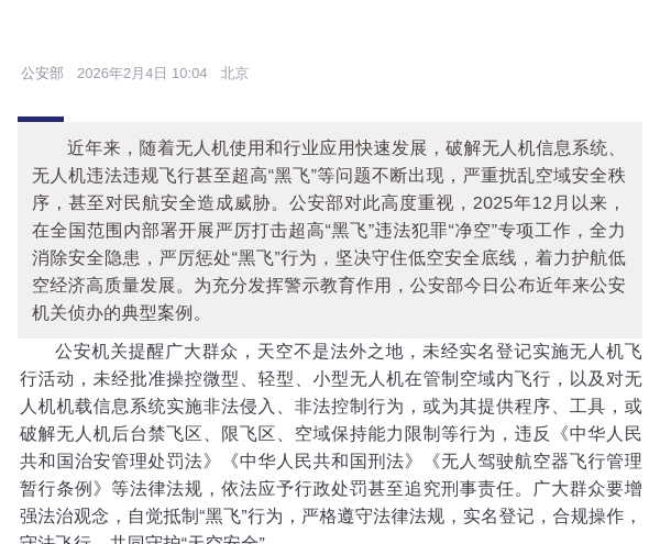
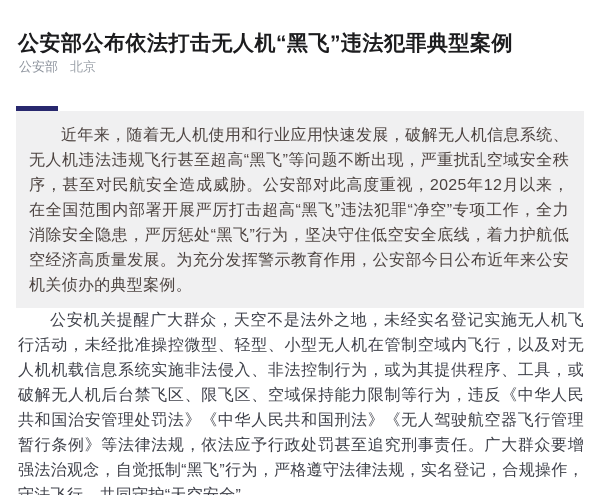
+ 公安部公布依法打击无人机“黑飞”违法犯罪典型案例
  公安部
- 2026年2月4日 10:04
  北京
  近年来，随着无人机使用和行业应用快速发展，破解无人机信息系统、无人机违法违规飞行甚至超高“黑飞”等问题不断出现，严重扰乱空域安全秩序，甚至对民航安全造成威胁。公安部对此高度重视，2025年12月以来，在全国范围内部署开展严厉打击超高“黑飞”违法犯罪“净空”专项工作，全力消除安全隐患，严厉惩处“黑飞”行为，坚决守住低空安全底线，着力护航低空经济高质量发展。为充分发挥警示教育作用，公安部今日公布近年来公安机关侦办的典型案例。
  公安机关提醒广大群众，天空不是法外之地，未经实名登记实施无人机飞行活动，未经批准操控微型、轻型、小型无人机在管制空域内飞行，以及对无人机机载信息系统实施非法侵入、非法控制行为，或为其提供程序、工具，或破解无人机后台禁飞区、限飞区、空域保持能力限制等行为，违反《中华人民共和国治安管理处罚法》《中华人民共和国刑法》《无人驾驶航空器飞行管理暂行条例》等法律法规，依法应予行政处罚甚至追究刑事责任。广大群众要增强法治观念，自觉抵制“黑飞”行为，严格遵守法律法规，实名登记，合规操作，
